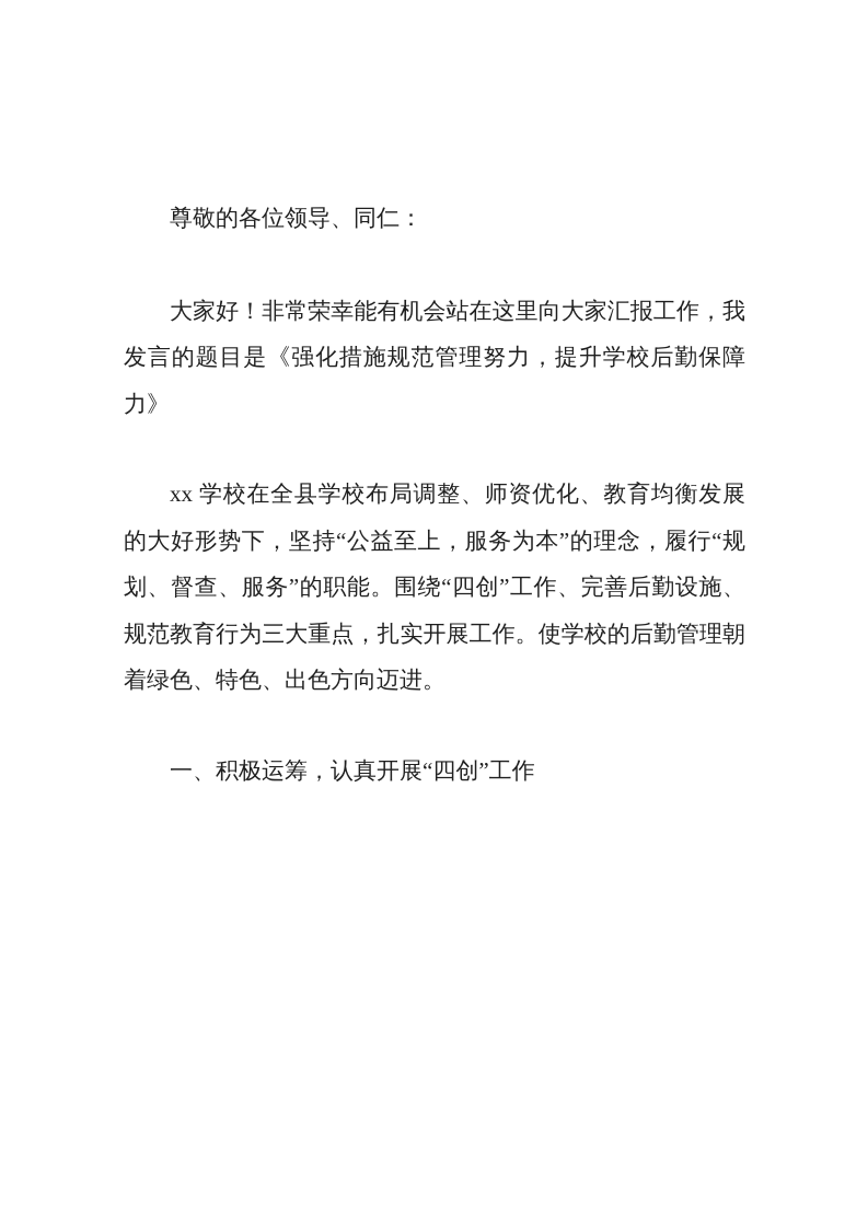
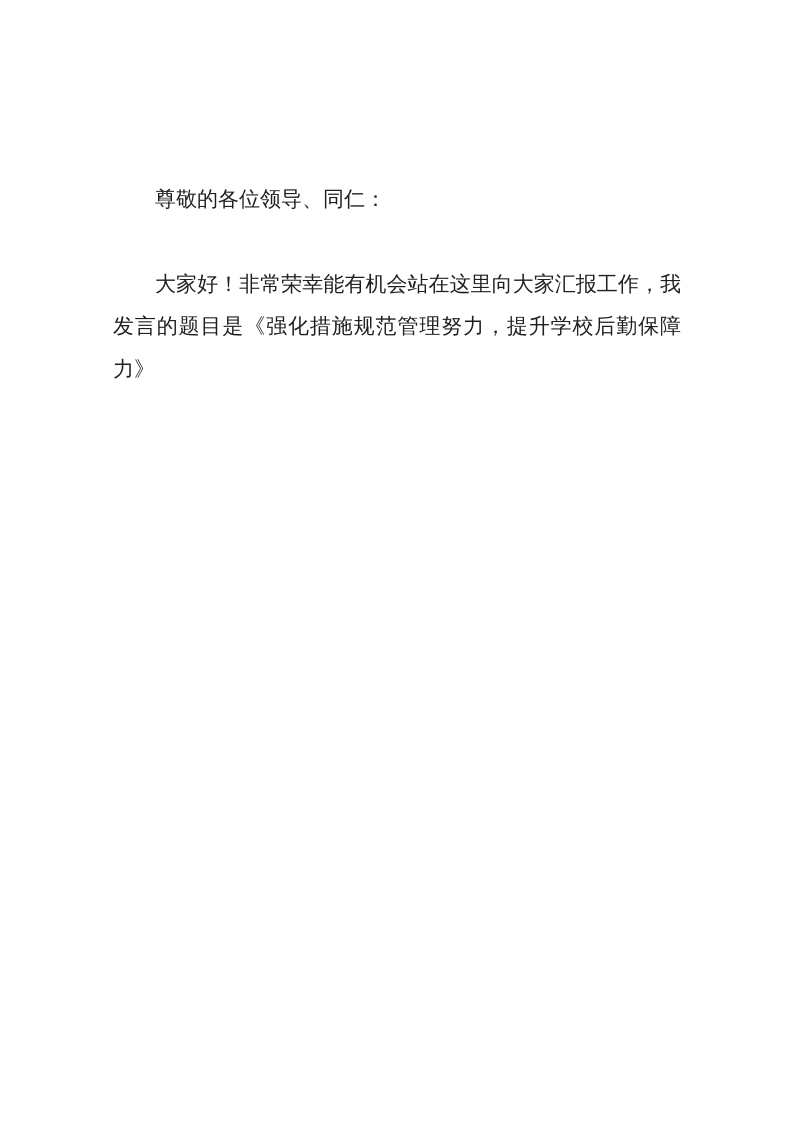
  尊敬的各位领导、同仁：
  大家好！非常荣幸能有机会站在这里向大家汇报工作，我发言的题目是《强化措施规范管理努力，提升学校后勤保障力》
- xx 学校在全县学校布局调整、师资优化、教育均衡发展的大好形势下，坚持“公益至上，服务为本”的理念，履行“规划、督查、服务”的职能。围绕“四创”工作、完善后勤设施、规范教育行为三大重点，扎实开展工作。使学校的后勤管理朝着绿色、特色、出色方向迈进。
- 一、积极运筹，认真开展“四创”工作
